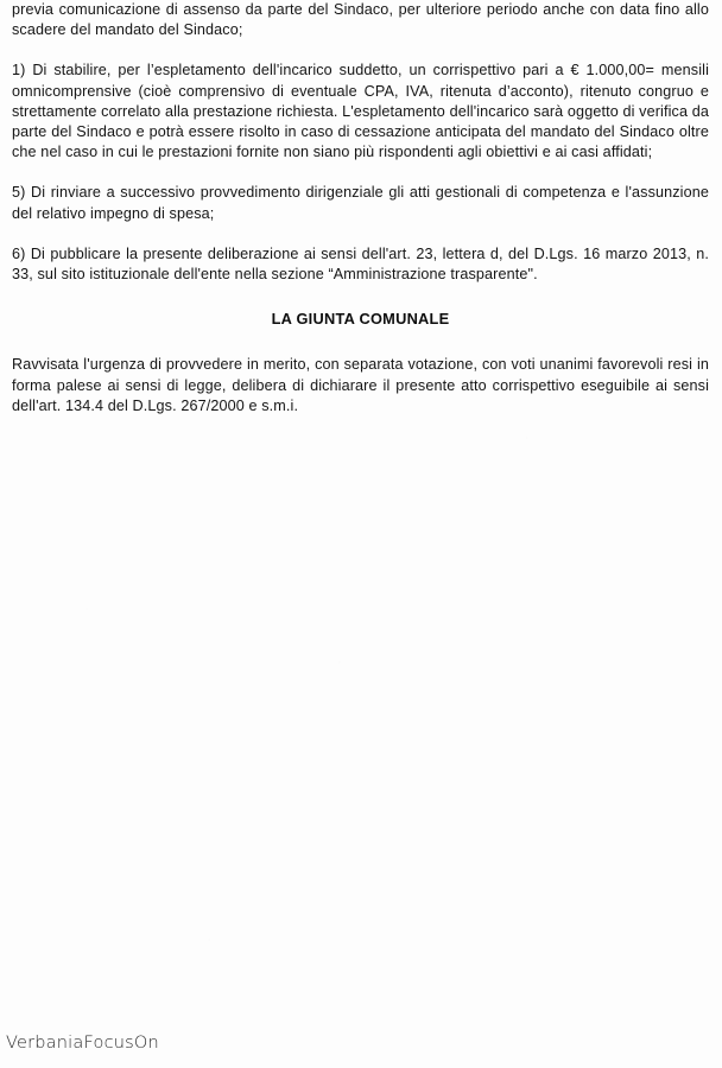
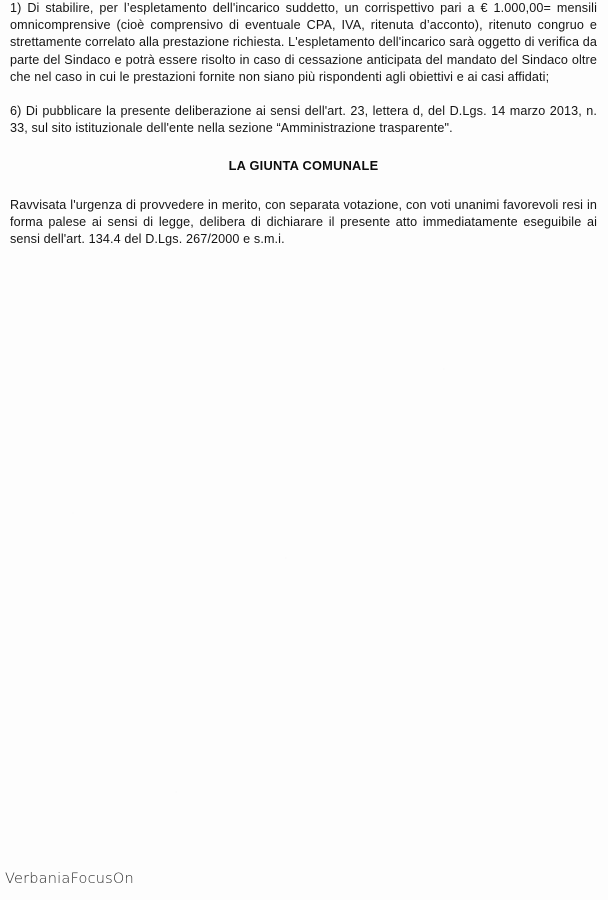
- previa comunicazione di assenso da parte del Sindaco, per ulteriore periodo anche con data fino allo scadere del mandato del Sindaco;
  1) Di stabilire, per l’espletamento dell'incarico suddetto, un corrispettivo pari a € 1.000,00= mensili omnicomprensive (cioè comprensivo di eventuale CPA, IVA, ritenuta d’acconto), ritenuto congruo e strettamente correlato alla prestazione richiesta. L'espletamento dell'incarico sarà oggetto di verifica da parte del Sindaco e potrà essere risolto in caso di cessazione anticipata del mandato del Sindaco oltre che nel caso in cui le prestazioni fornite non siano più rispondenti agli obiettivi e ai casi affidati;
- 5) Di rinviare a successivo provvedimento dirigenziale gli atti gestionali di competenza e l'assunzione del relativo impegno di spesa;
- 6) Di pubblicare la presente deliberazione ai sensi dell'art. 23, lettera d, del D.Lgs. 16 marzo 2013, n. 33, sul sito istituzionale dell'ente nella sezione “Amministrazione trasparente".
+ 6) Di pubblicare la presente deliberazione ai sensi dell'art. 23, lettera d, del D.Lgs. 14 marzo 2013, n. 33, sul sito istituzionale dell'ente nella sezione “Amministrazione trasparente".
  LA GIUNTA COMUNALE
- Ravvisata l'urgenza di provvedere in merito, con separata votazione, con voti unanimi favorevoli resi in forma palese ai sensi di legge, delibera di dichiarare il presente atto corrispettivo eseguibile ai sensi dell'art. 134.4 del D.Lgs. 267/2000 e s.m.i.
+ Ravvisata l'urgenza di provvedere in merito, con separata votazione, con voti unanimi favorevoli resi in forma palese ai sensi di legge, delibera di dichiarare il presente atto immediatamente eseguibile ai sensi dell'art. 134.4 del D.Lgs. 267/2000 e s.m.i.
  VerbaniaFocusOn
